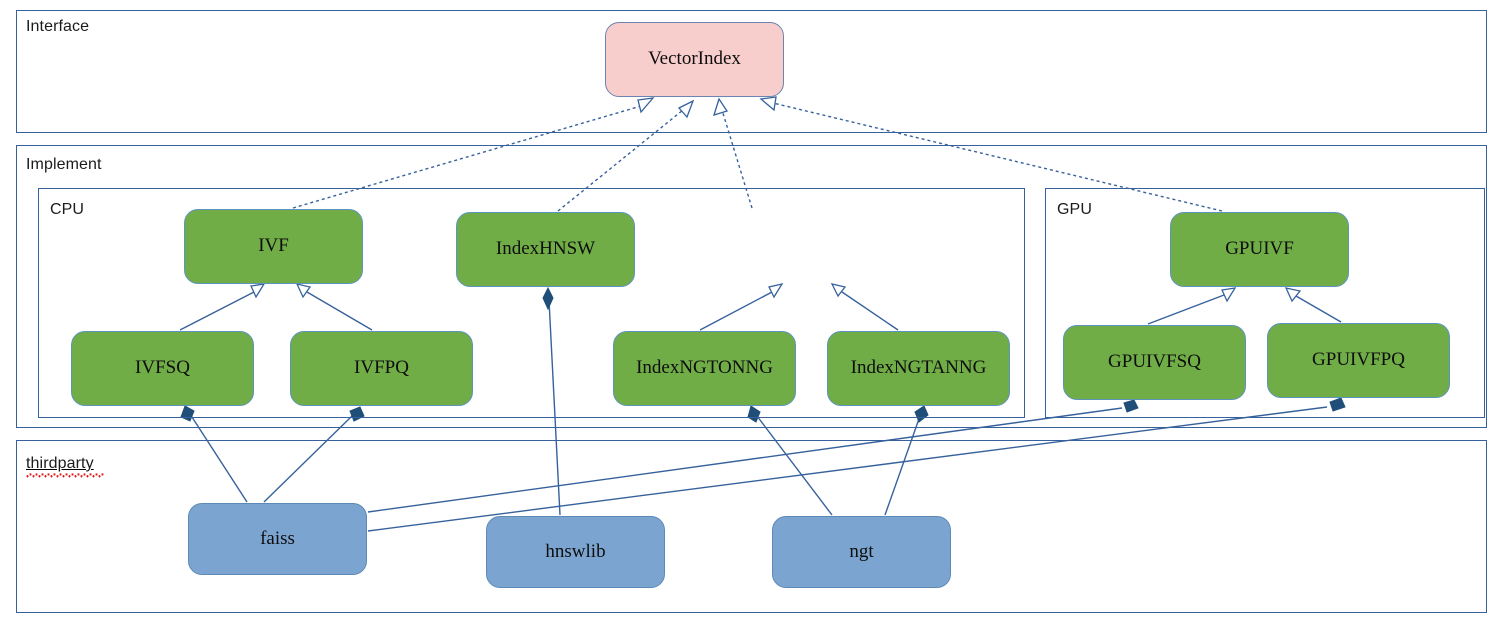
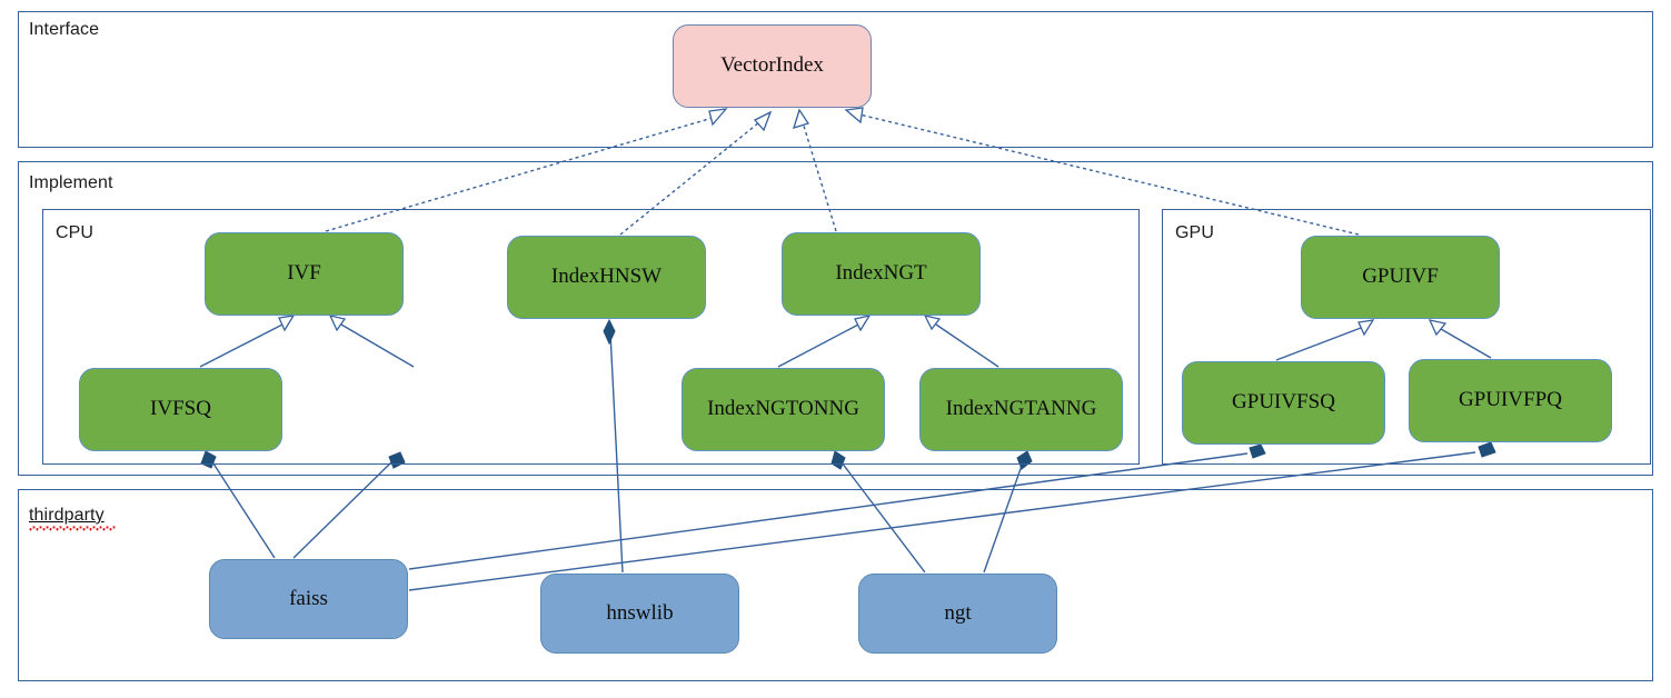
  Interface
  Implement
  CPU
  GPU
  thirdparty
  VectorIndex
  IVF
  IndexHNSW
+ IndexNGT
  GPUIVF
  IVFSQ
- IVFPQ
  IndexNGTONNG
  IndexNGTANNG
  GPUIVFSQ
  GPUIVFPQ
  faiss
  hnswlib
  ngt
